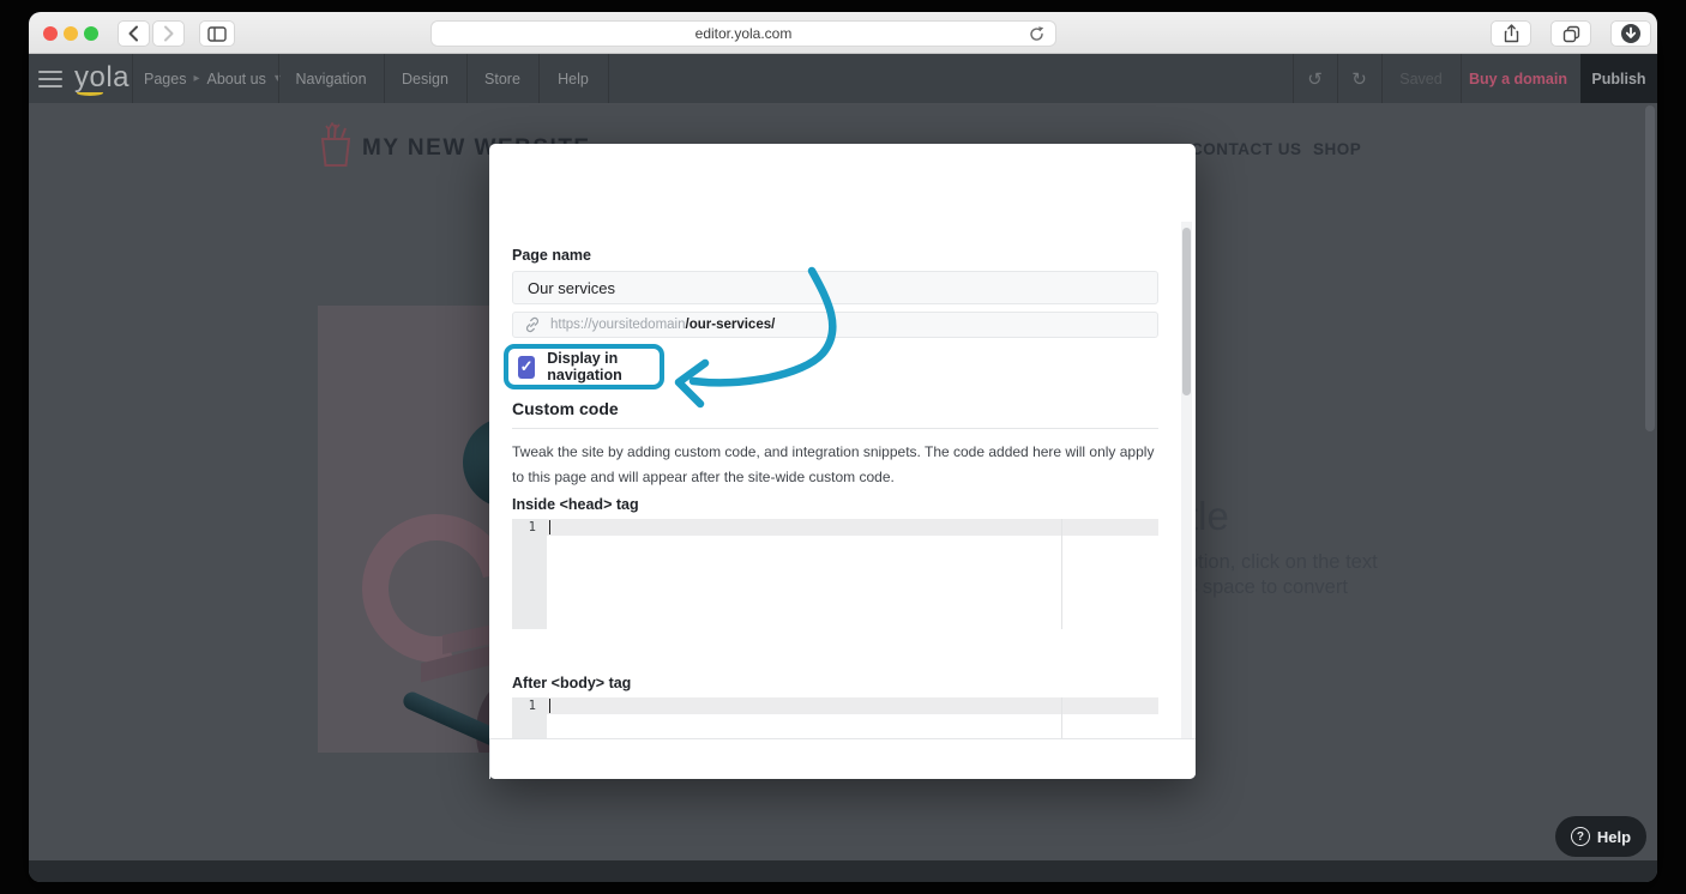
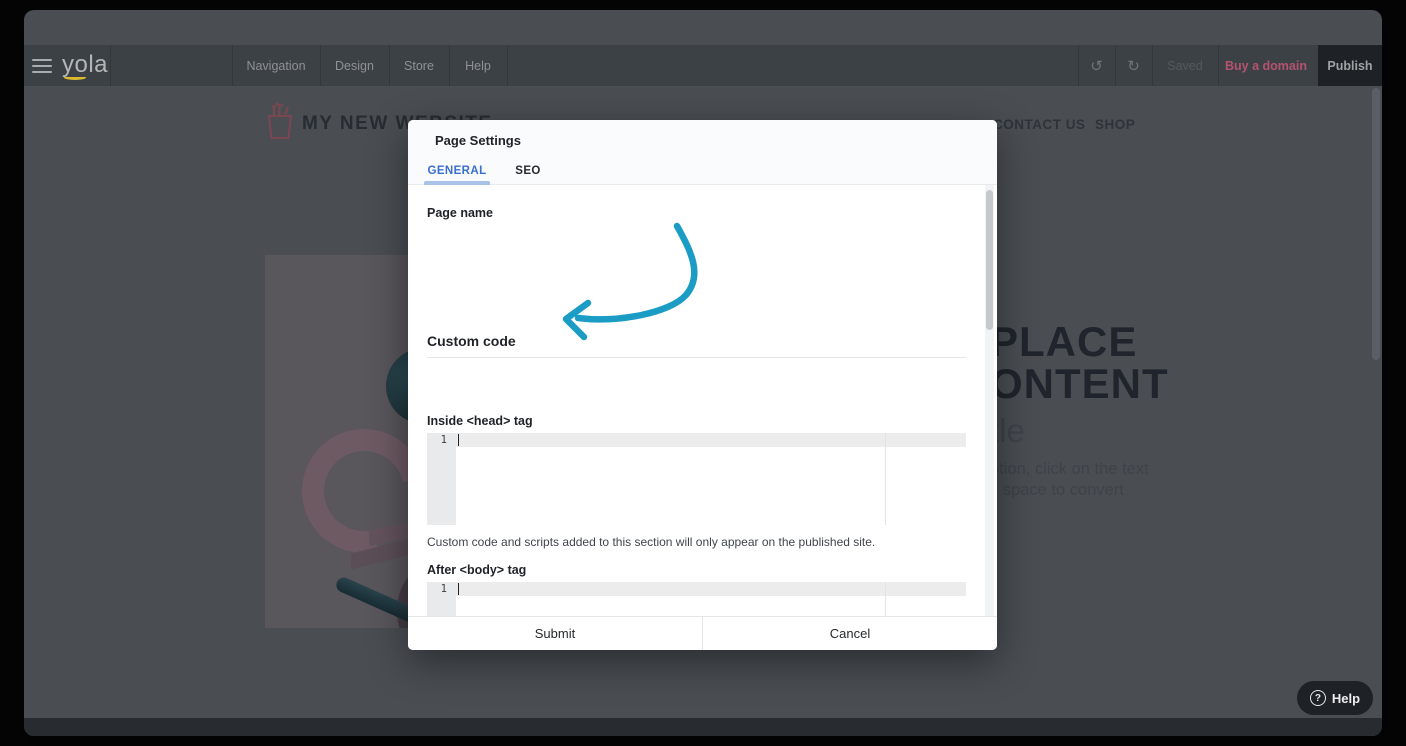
- editor.yola.com
  yola
- Pages
- ▸
- About us
  Navigation
  Design
  Store
  Help
  ↺
  ↻
  Saved
  Buy a domain
  Publish
  CONTACT US
  SHOP
+ PLACE
+ ONTENT
  tion, click on the text
  ?
  Help
+ Page Settings
+ GENERAL
+ SEO
  Page name
- Our services
- https://yoursitedomain
- /our-services/
- ✓
- Display in navigation
  Custom code
- Tweak the site by adding custom code, and integration snippets. The code added here will only apply to this page and will appear after the site-wide custom code.
  Inside <head> tag
  1
+ Custom code and scripts added to this section will only appear on the published site.
  After <body> tag
  1
+ Submit
+ Cancel
